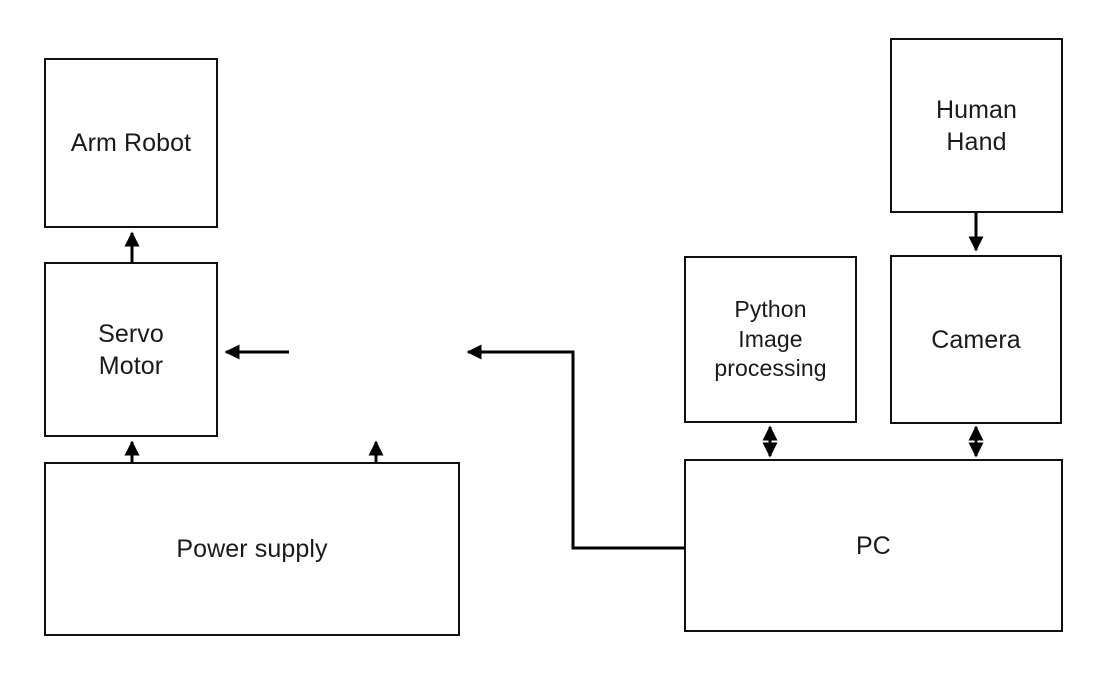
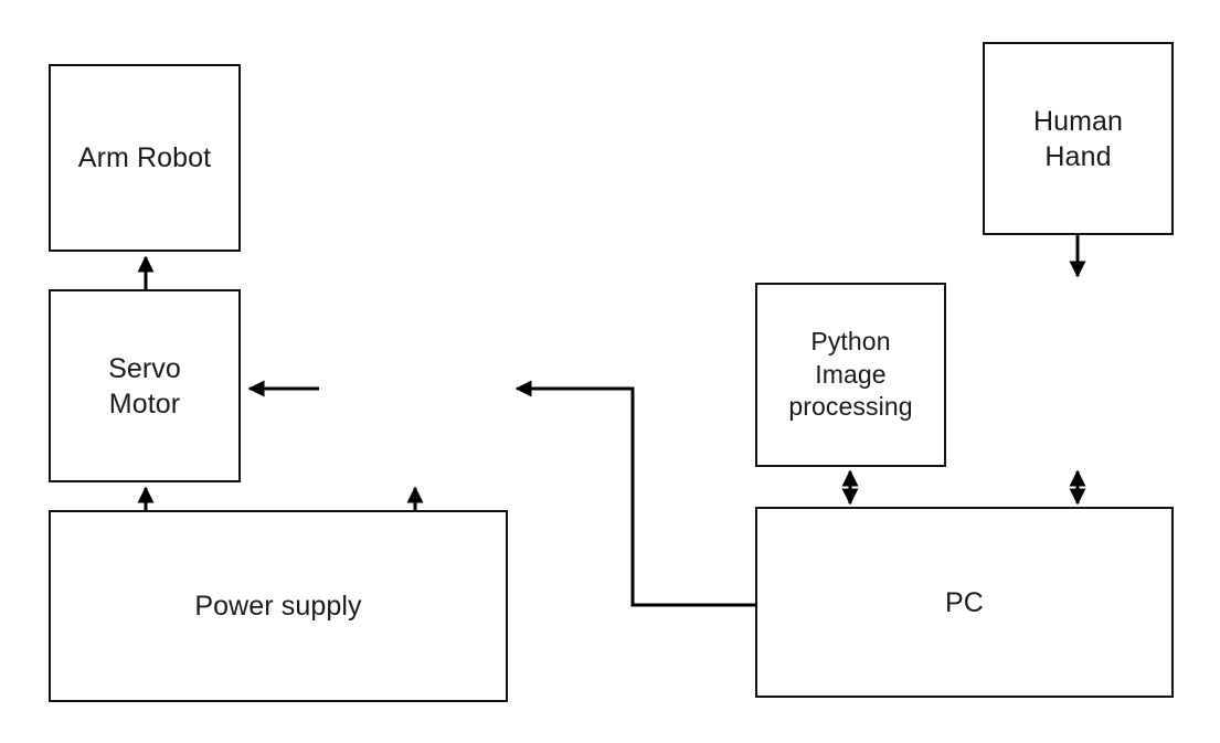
  Arm Robot
  Servo
  Motor
  Power supply
  Python
  Image
  processing
- Camera
  Human
  Hand
  PC
